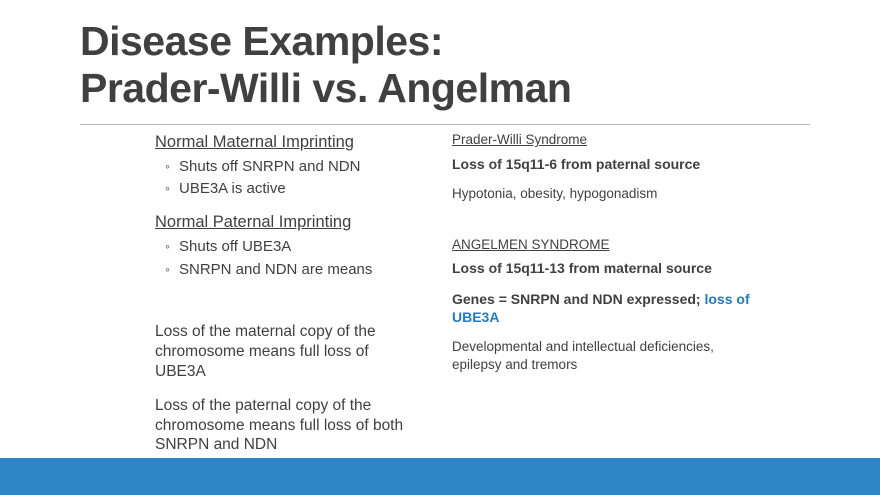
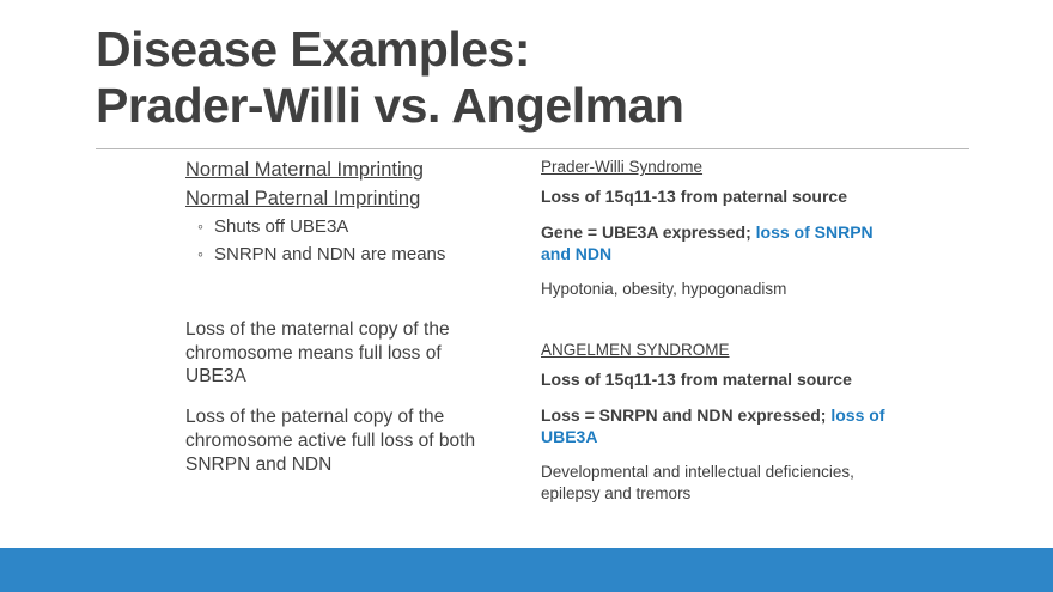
  Disease Examples:
  Prader-Willi vs. Angelman
  Normal Maternal Imprinting
- Shuts off SNRPN and NDN
- UBE3A is active
  Normal Paternal Imprinting
  Shuts off UBE3A
  SNRPN and NDN are means
  Loss of the maternal copy of the chromosome means full loss of UBE3A
- Loss of the paternal copy of the chromosome means full loss of both SNRPN and NDN
+ Loss of the paternal copy of the chromosome active full loss of both SNRPN and NDN
  Prader-Willi Syndrome
- Loss of 15q11-6 from paternal source
+ Loss of 15q11-13 from paternal source
+ Gene = UBE3A expressed; loss of SNRPN and NDN
  Hypotonia, obesity, hypogonadism
  ANGELMEN SYNDROME
  Loss of 15q11-13 from maternal source
- Genes = SNRPN and NDN expressed; loss of UBE3A
+ Loss = SNRPN and NDN expressed; loss of UBE3A
  Developmental and intellectual deficiencies, epilepsy and tremors
